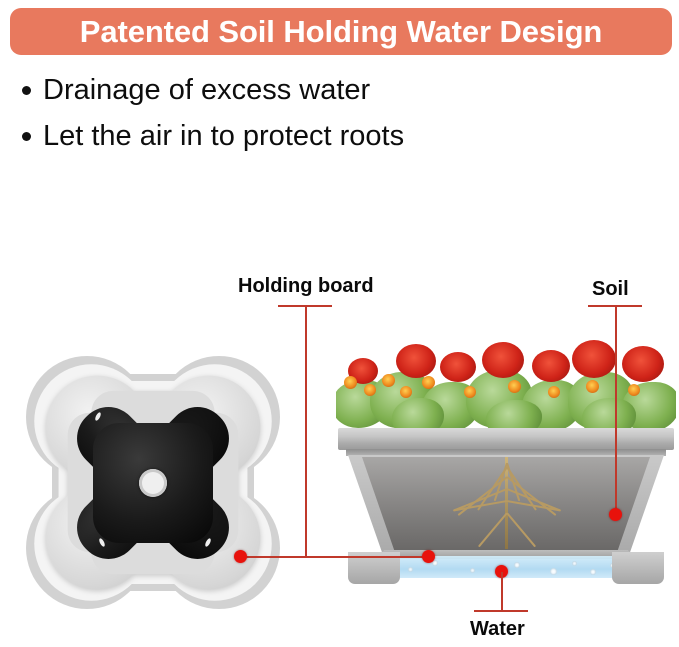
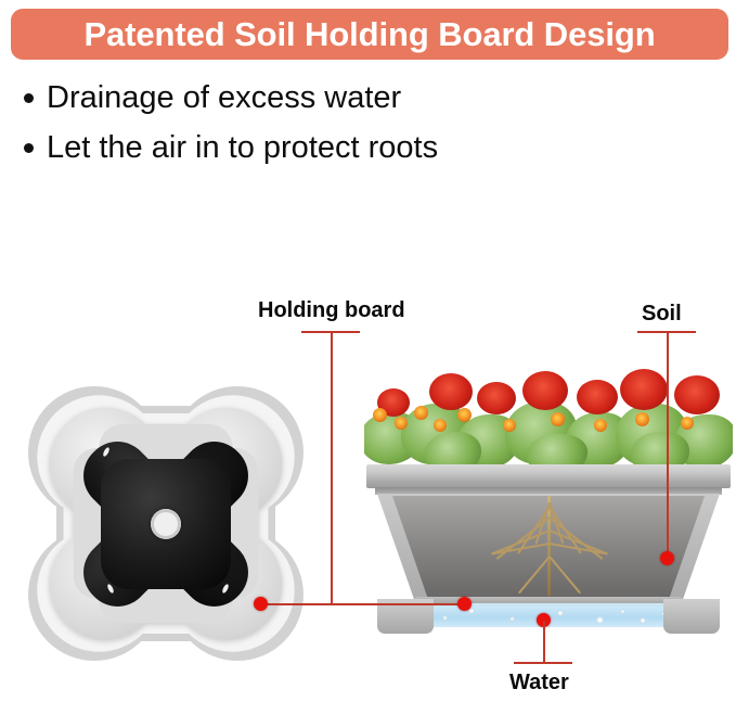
- Patented Soil Holding Water Design
+ Patented Soil Holding Board Design
  Drainage of excess water
  Let the air in to protect roots
  Holding board
  Soil
  Water
